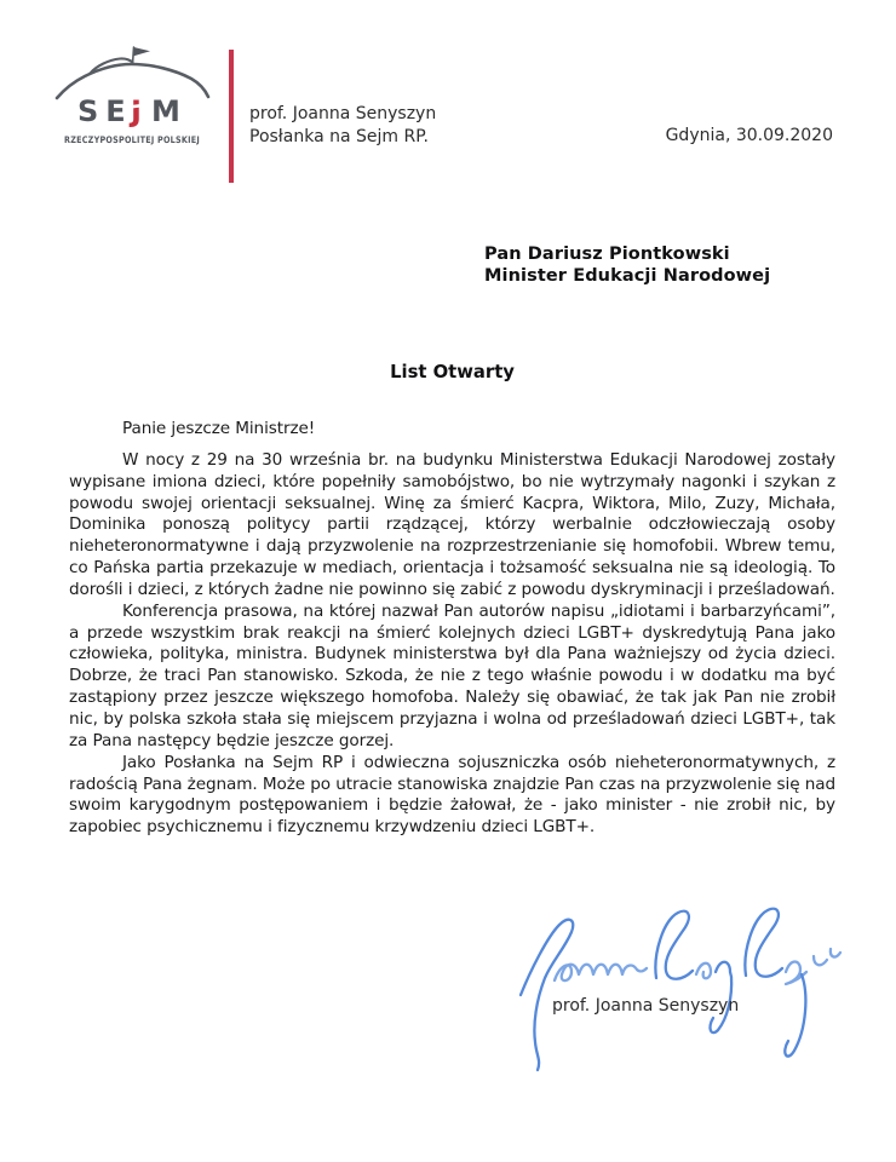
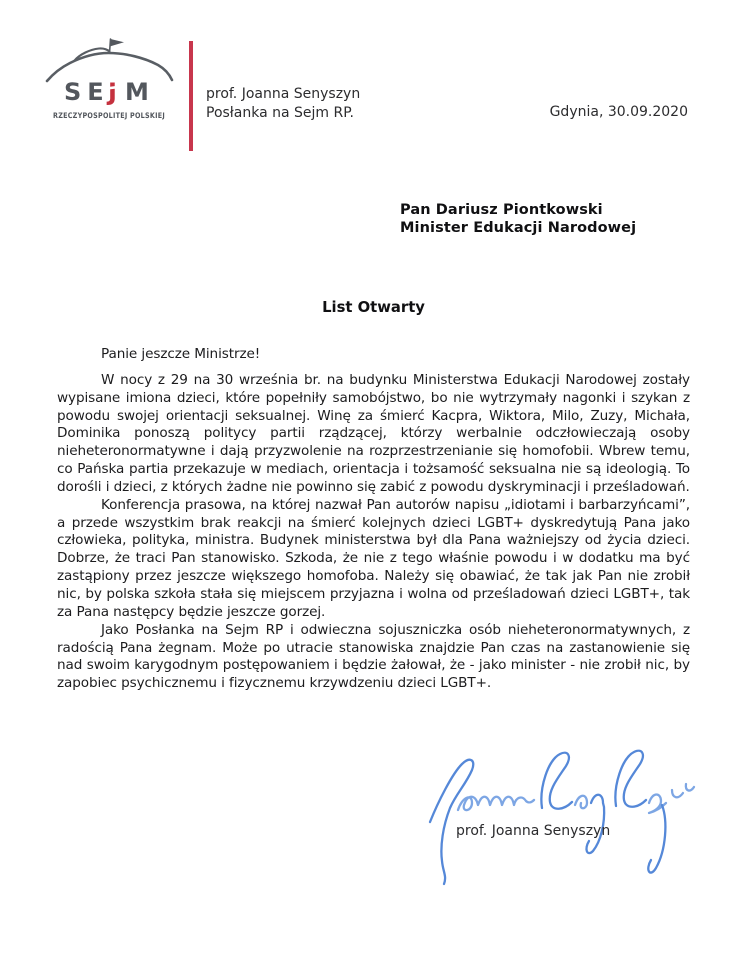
  SE
  J
  M
  RZECZYPOSPOLITEJ POLSKIEJ
  prof. Joanna Senyszyn
  Posłanka na Sejm RP.
  Gdynia, 30.09.2020
  Pan Dariusz Piontkowski
  Minister Edukacji Narodowej
  List Otwarty
  Panie jeszcze Ministrze!
  W nocy z 29 na 30 września br. na budynku Ministerstwa Edukacji Narodowej zostały wypisane imiona dzieci, które popełniły samobójstwo, bo nie wytrzymały nagonki i szykan z powodu swojej orientacji seksualnej. Winę za śmierć Kacpra, Wiktora, Milo, Zuzy, Michała, Dominika ponoszą politycy partii rządzącej, którzy werbalnie odczłowieczają osoby nieheteronormatywne i dają przyzwolenie na rozprzestrzenianie się homofobii. Wbrew temu, co Pańska partia przekazuje w mediach, orientacja i tożsamość seksualna nie są ideologią. To dorośli i dzieci, z których żadne nie powinno się zabić z powodu dyskryminacji i prześladowań.
  Konferencja prasowa, na której nazwał Pan autorów napisu „idiotami i barbarzyńcami”, a przede wszystkim brak reakcji na śmierć kolejnych dzieci LGBT+ dyskredytują Pana jako człowieka, polityka, ministra. Budynek ministerstwa był dla Pana ważniejszy od życia dzieci. Dobrze, że traci Pan stanowisko. Szkoda, że nie z tego właśnie powodu i w dodatku ma być zastąpiony przez jeszcze większego homofoba. Należy się obawiać, że tak jak Pan nie zrobił nic, by polska szkoła stała się miejscem przyjazna i wolna od prześladowań dzieci LGBT+, tak za Pana następcy będzie jeszcze gorzej.
- Jako Posłanka na Sejm RP i odwieczna sojuszniczka osób nieheteronormatywnych, z radością Pana żegnam. Może po utracie stanowiska znajdzie Pan czas na przyzwolenie się nad swoim karygodnym postępowaniem i będzie żałował, że - jako minister - nie zrobił nic, by zapobiec psychicznemu i fizycznemu krzywdzeniu dzieci LGBT+.
+ Jako Posłanka na Sejm RP i odwieczna sojuszniczka osób nieheteronormatywnych, z radością Pana żegnam. Może po utracie stanowiska znajdzie Pan czas na zastanowienie się nad swoim karygodnym postępowaniem i będzie żałował, że - jako minister - nie zrobił nic, by zapobiec psychicznemu i fizycznemu krzywdzeniu dzieci LGBT+.
  prof. Joanna Senyszyn
